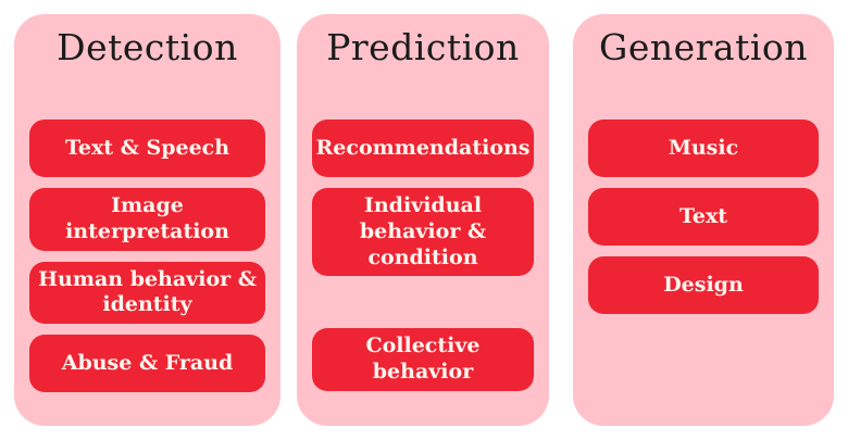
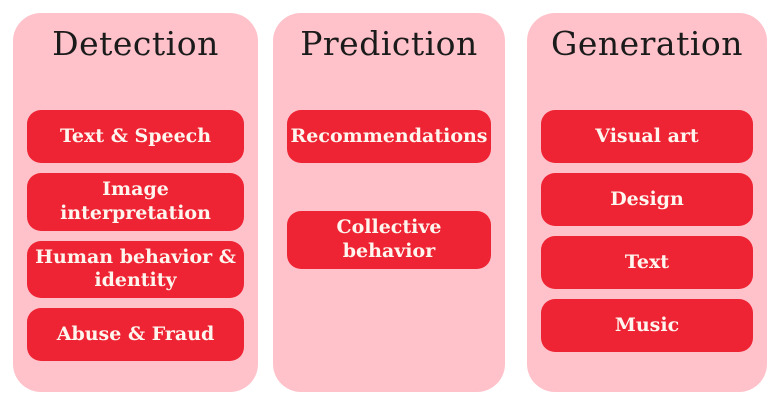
  Detection
  Text & Speech
  Image
  interpretation
  Human behavior &
  identity
  Abuse & Fraud
  Prediction
  Recommendations
- Individual
- behavior &
- condition
  Collective behavior
  Generation
+ Visual art
- Music
+ Design
  Text
- Design
+ Music
